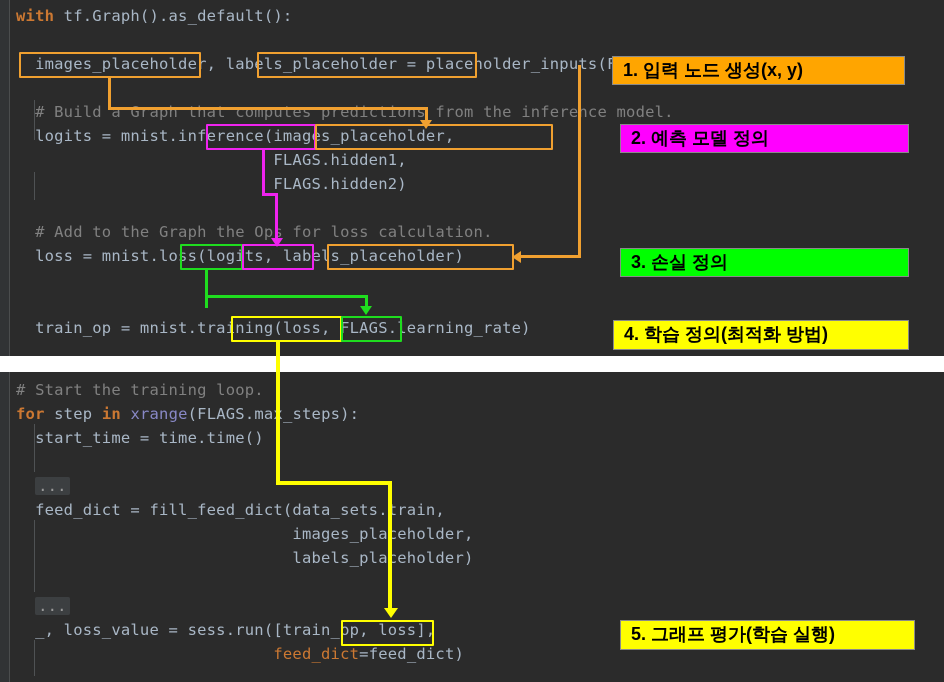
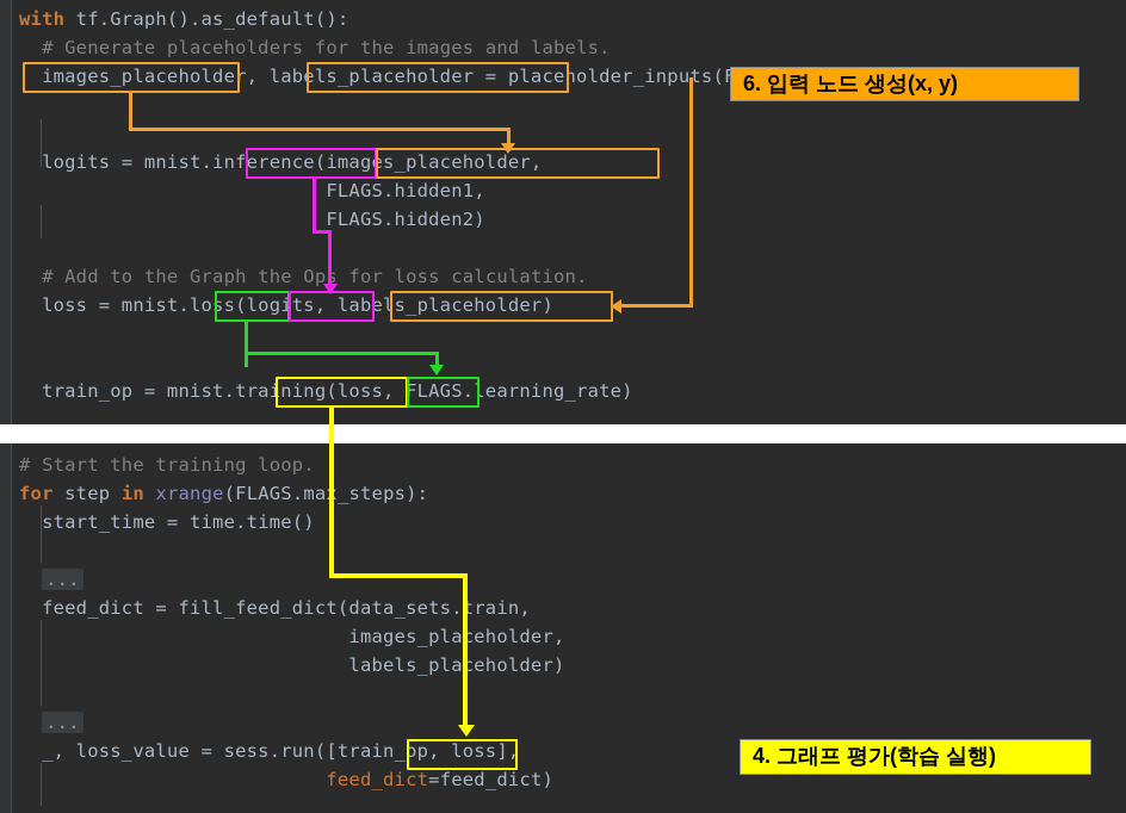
  with tf.Graph().as_default():
+ # Generate placeholders for the images and labels.
  images_placeholder, labels_placeholder = placeholder_inputs(
- # Build a Graph that computes predictions from the inference model.
  logits = mnist.inference(images_placeholder,
  FLAGS.hidden1,
  FLAGS.hidden2)
  # Add to the Graph the Ops for loss calculation.
  loss = mnist.loss(logits, labels_placeholder)
  train_op = mnist.training(loss, FLAGS.learning_rate)
- 1. 입력 노드 생성(x, y)
+ 6. 입력 노드 생성(x, y)
- 2. 예측 모델 정의
- 3. 손실 정의
- 4. 학습 정의(최적화 방법)
  # Start the training loop. for step in xrange(FLAGS.ma_steps):
  start_time = time.time()
  ...
  feed_dict = fill_feed_dict(data_sets.train,
  images_placeholder,
  labels_placeholder)
  ...
  _, loss_value = sess.run([train_op, loss],
  feed_dict=feed_dict)
- 5. 그래프 평가(학습 실행)
+ 4. 그래프 평가(학습 실행)
